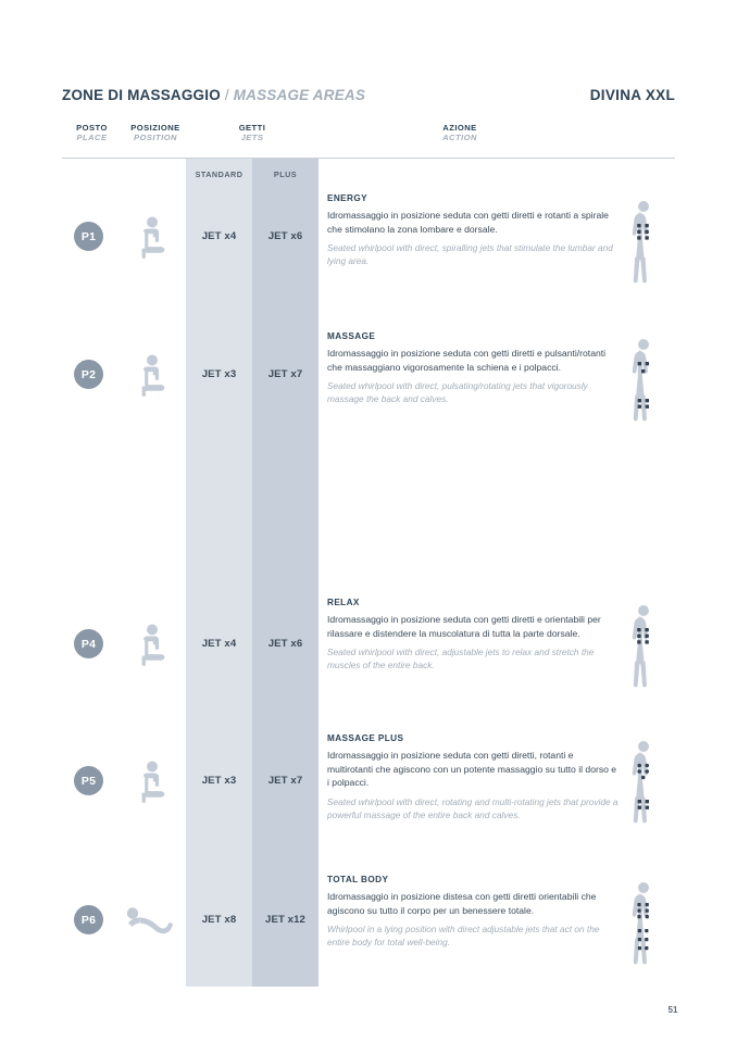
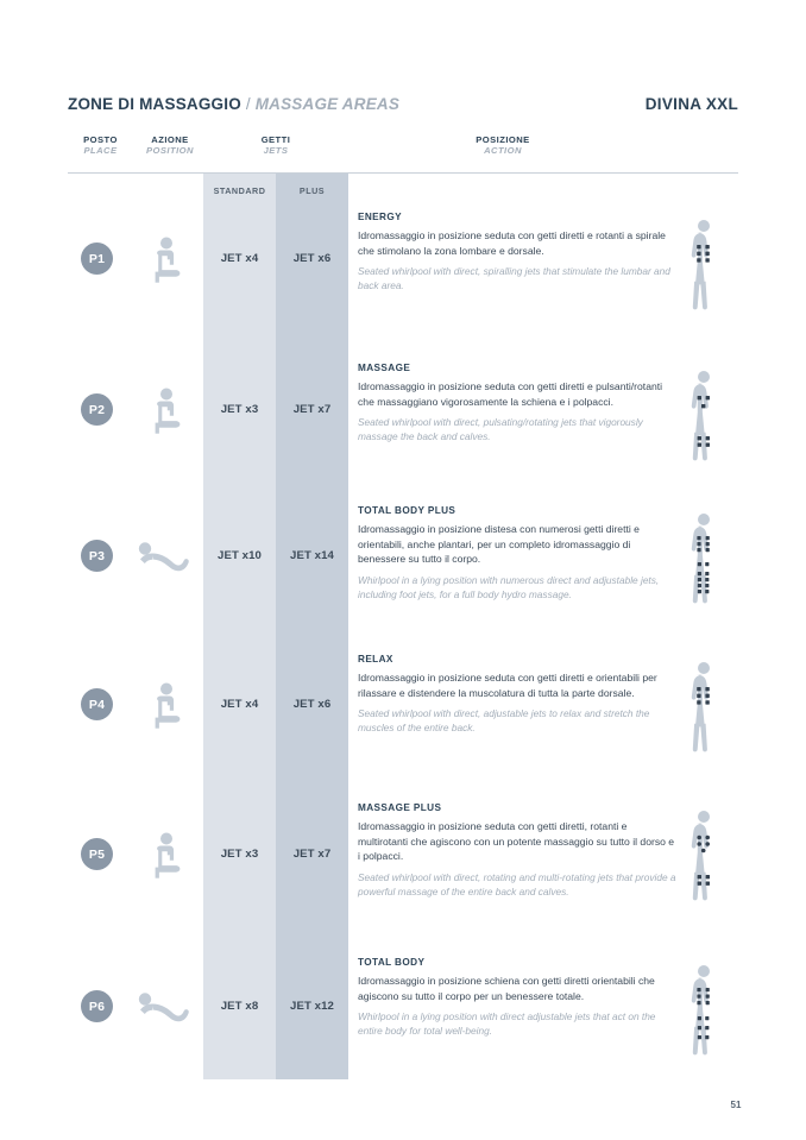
  ZONE DI MASSAGGIO
  /
  MASSAGE AREAS
  DIVINA XXL
  POSTO
  PLACE
- POSIZIONE
+ AZIONE
  POSITION
  GETTI
  JETS
- AZIONE
+ POSIZIONE
  ACTION
  STANDARD
  PLUS
  P1
  JET x4
  JET x6
  ENERGY
  Idromassaggio in posizione seduta con getti diretti e rotanti a spirale che stimolano la zona lombare e dorsale.
- Seated whirlpool with direct, spiralling jets that stimulate the lumbar and lying area.
+ Seated whirlpool with direct, spiralling jets that stimulate the lumbar and back area.
  P2
  JET x3
  JET x7
  MASSAGE
  Idromassaggio in posizione seduta con getti diretti e pulsanti/rotanti che massaggiano vigorosamente la schiena e i polpacci.
  Seated whirlpool with direct, pulsating/rotating jets that vigorously massage the back and calves.
+ P3
+ JET x10
+ JET x14
+ TOTAL BODY PLUS
+ Idromassaggio in posizione distesa con numerosi getti diretti e orientabili, anche plantari, per un completo idromassaggio di benessere su tutto il corpo.
+ Whirlpool in a lying position with numerous direct and adjustable jets, including foot jets, for a full body hydro massage.
  P4
  JET x4
  JET x6
  RELAX
  Idromassaggio in posizione seduta con getti diretti e orientabili per rilassare e distendere la muscolatura di tutta la parte dorsale.
  Seated whirlpool with direct, adjustable jets to relax and stretch the muscles of the entire back.
  P5
  JET x3
  JET x7
  MASSAGE PLUS
  Idromassaggio in posizione seduta con getti diretti, rotanti e multirotanti che agiscono con un potente massaggio su tutto il dorso e i polpacci.
  Seated whirlpool with direct, rotating and multi-rotating jets that provide a powerful massage of the entire back and calves.
  P6
  JET x8
  JET x12
  TOTAL BODY
- Idromassaggio in posizione distesa con getti diretti orientabili che agiscono su tutto il corpo per un benessere totale.
+ Idromassaggio in posizione schiena con getti diretti orientabili che agiscono su tutto il corpo per un benessere totale.
  Whirlpool in a lying position with direct adjustable jets that act on the entire body for total well-being.
  51
